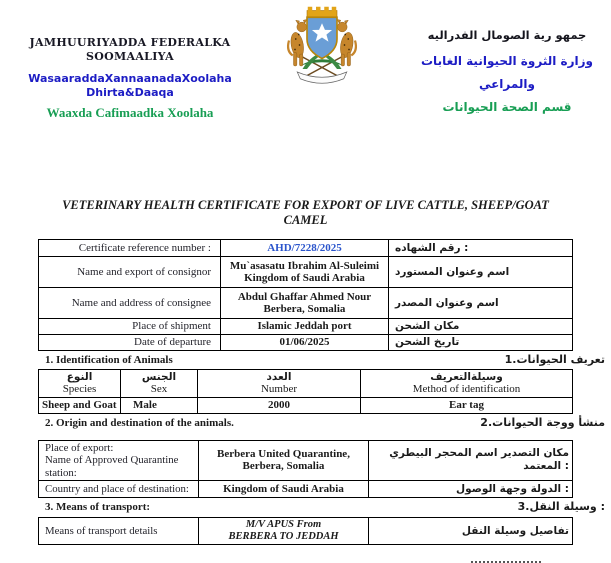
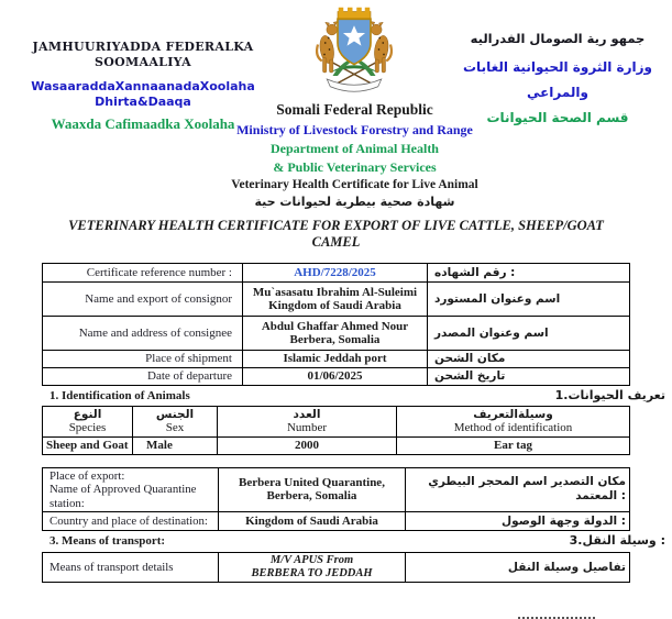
  JAMHUURIYADDA FEDERALKA
  SOOMAALIYA
  WasaaraddaXannaanadaXoolaha
  Dhirta&Daaqa
  Waaxda Cafimaadka Xoolaha
+ Somali Federal Republic
+ Ministry of Livestock Forestry and Range
+ Department of Animal Health
+ & Public Veterinary Services
+ Veterinary Health Certificate for Live Animal
+ شهادة صحية بيطرية لحيوانات حية
  جمهو رية الصومال الفدراليه
  وزارة الثروة الحيوانية الغابات
  والمراعي
  قسم الصحة الحيوانات
  VETERINARY HEALTH CERTIFICATE FOR EXPORT OF LIVE CATTLE, SHEEP/GOAT
  CAMEL
  Certificate reference number :	AHD/7228/2025	رقم الشهاده :
  Name and export of consignor	Mu`asasatu Ibrahim Al-Suleimi Kingdom of Saudi Arabia	اسم وعنوان المستورد
  Name and address of consignee	Abdul Ghaffar Ahmed Nour Berbera, Somalia	اسم وعنوان المصدر
  Place of shipment	Islamic Jeddah port	مكان الشحن
  Date of departure	01/06/2025	تاريخ الشحن
  1. Identification of Animals
  1.تعريف الحيوانات
  النوع Species	الجنس Sex	العدد Number	وسيلةالتعريف Method of identification
  Sheep and Goat	Male	2000	Ear tag
- 2. Origin and destination of the animals.
- 2.منشأ ووجة الحيوانات
  Place of export: Name of Approved Quarantine station:	Berbera United Quarantine, Berbera, Somalia	مكان التصدير اسم المحجر البيطري المعتمد :
  Country and place of destination:	Kingdom of Saudi Arabia	الدولة وجهة الوصول :
  3. Means of transport:
  3.وسيلة النقل :
  Means of transport details	M/V APUS From BERBERA TO JEDDAH	تفاصيل وسيلة النقل
